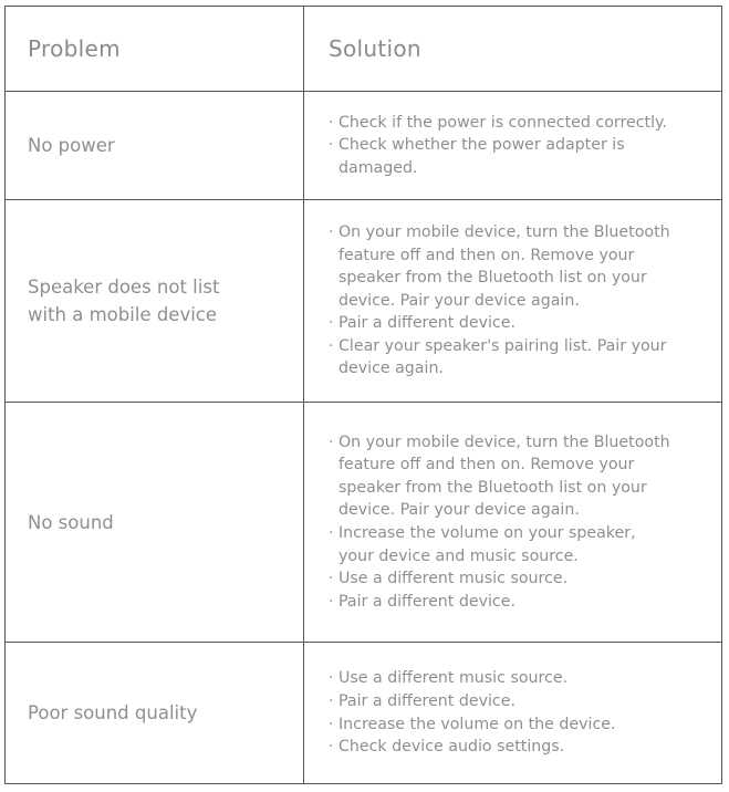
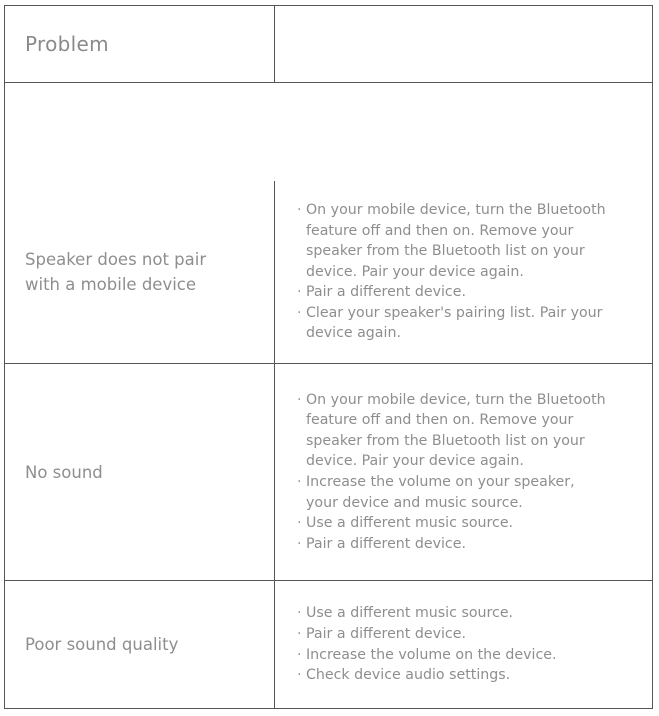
  Problem
- Solution
- No power
- Check if the power is connected correctly.
- Check whether the power adapter is damaged.
- Speaker does not list with a mobile device
+ Speaker does not pair with a mobile device
  On your mobile device, turn the Bluetooth feature off and then on. Remove your speaker from the Bluetooth list on your device. Pair your device again.
  Pair a different device.
  Clear your speaker's pairing list. Pair your device again.
  No sound
  On your mobile device, turn the Bluetooth feature off and then on. Remove your speaker from the Bluetooth list on your device. Pair your device again.
  Increase the volume on your speaker, your device and music source.
  Use a different music source.
  Pair a different device.
  Poor sound quality
  Use a different music source.
  Pair a different device.
  Increase the volume on the device.
  Check device audio settings.
